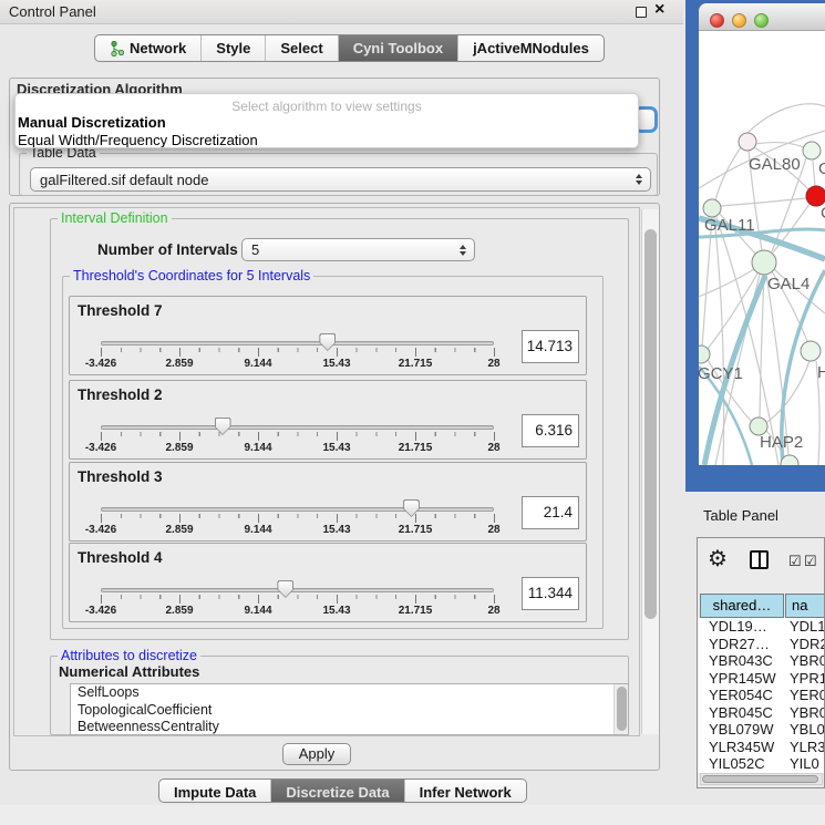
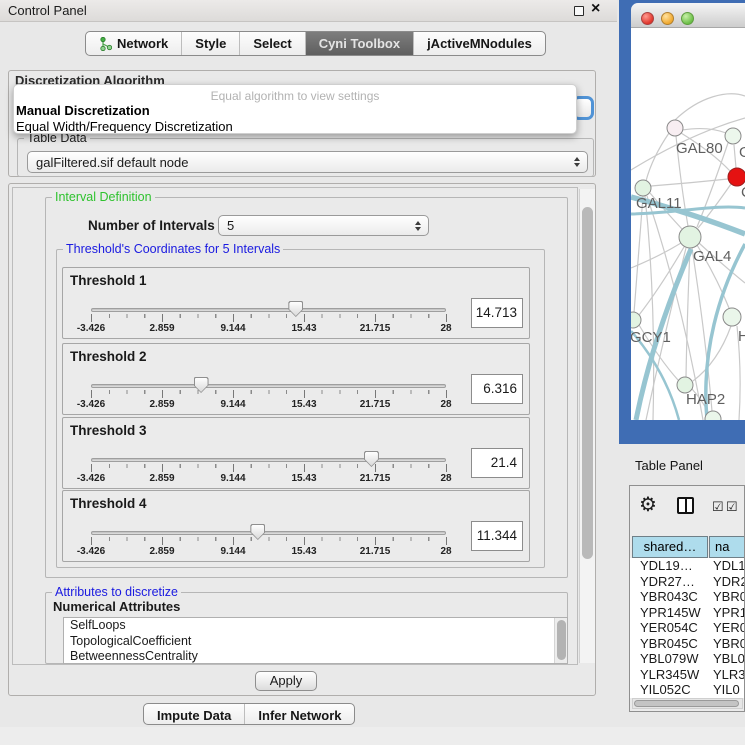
  Control Panel
  ×
  Network
  Style
  Select
  Cyni Toolbox
  jActiveMNodules
  Discretization Algorithm
  Table Data
  galFiltered.sif default node
- Select algorithm to view settings
+ Equal algorithm to view settings
  Manual Discretization
  Equal Width/Frequency Discretization
  Interval Definition
  Number of Intervals
  5
  Threshold's Coordinates for 5 Intervals
- Threshold 7
+ Threshold 1
  -3.426
  2.859
  9.144
  15.43
  21.715
  28
  14.713
  Threshold 2
  -3.426
  2.859
  9.144
  15.43
  21.715
  28
  6.316
  Threshold 3
  -3.426
  2.859
  9.144
  15.43
  21.715
  28
  21.4
  Threshold 4
  -3.426
  2.859
  9.144
  15.43
  21.715
  28
  11.344
  Attributes to discretize
  Numerical Attributes
  SelfLoops
  TopologicalCoefficient
  BetweennessCentrality
  Apply
  Impute Data
- Discretize Data
  Infer Network
  GAL80
  GAL11
  GAL4
  GCY1
  H
  HAP2
  Table Panel
  ⚙
  ☑
  ☑
  shared…
  na
  YDL19…
  YDL1
  YDR27…
  YDR
  YBR043C
  YBR0
  YPR145W
  YPR1
  YER054C
  YER0
  YBR045C
  YBR0
  YBL079W
  YBL0
  YLR345W
  YLR3
  YIL052C
  YIL0
